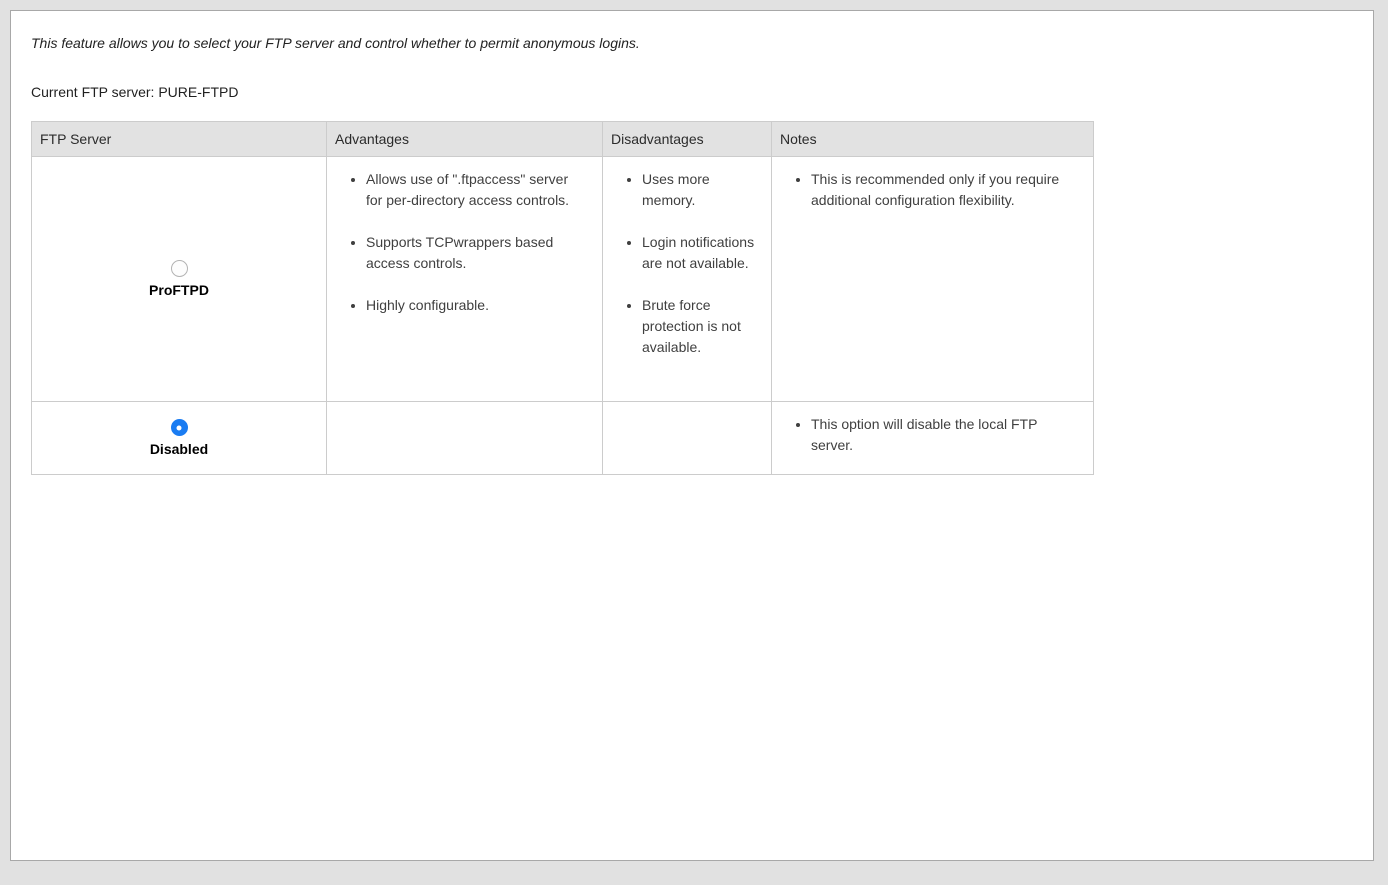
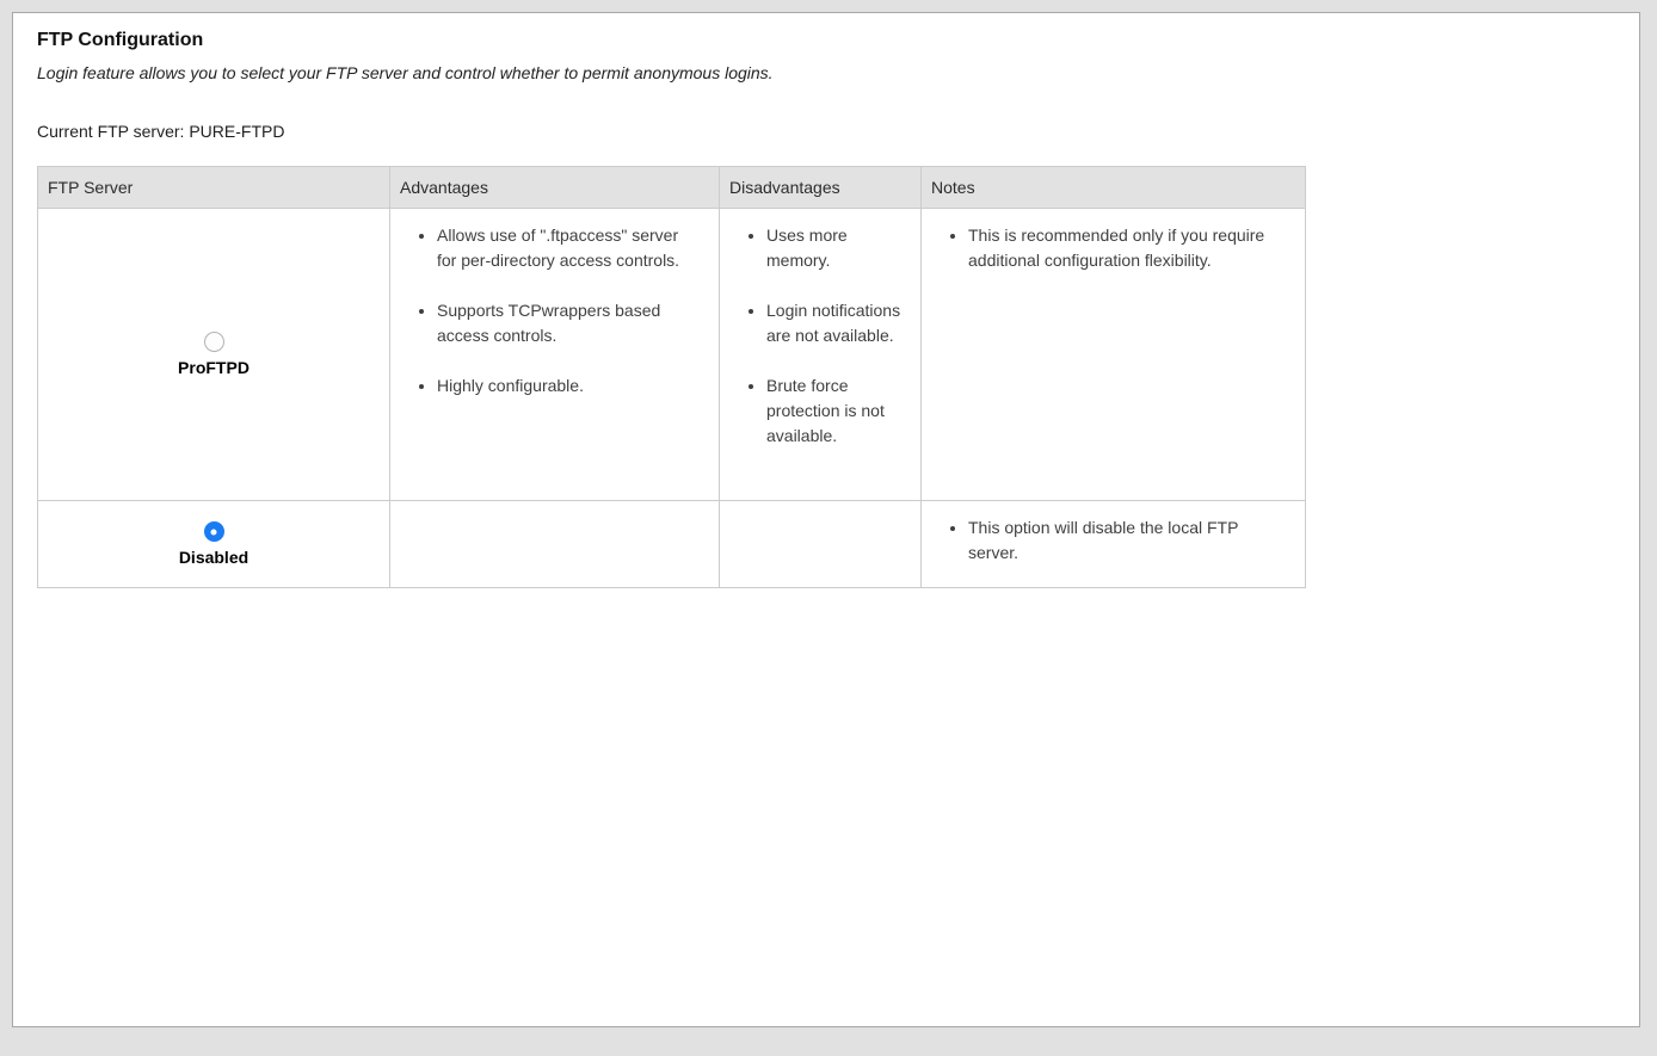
+ FTP Configuration
- This feature allows you to select your FTP server and control whether to permit anonymous logins.
+ Login feature allows you to select your FTP server and control whether to permit anonymous logins.
  Current FTP server: PURE-FTPD
  FTP Server	Advantages	Disadvantages	Notes
  ProFTPD	Allows use of ".ftpaccess" server for per-directory access controls. Supports TCPwrappers based access controls. Highly configurable.	Uses more memory. Login notifications are not available. Brute force protection is not available.	This is recommended only if you require additional configuration flexibility.
  Disabled			This option will disable the local FTP server.
